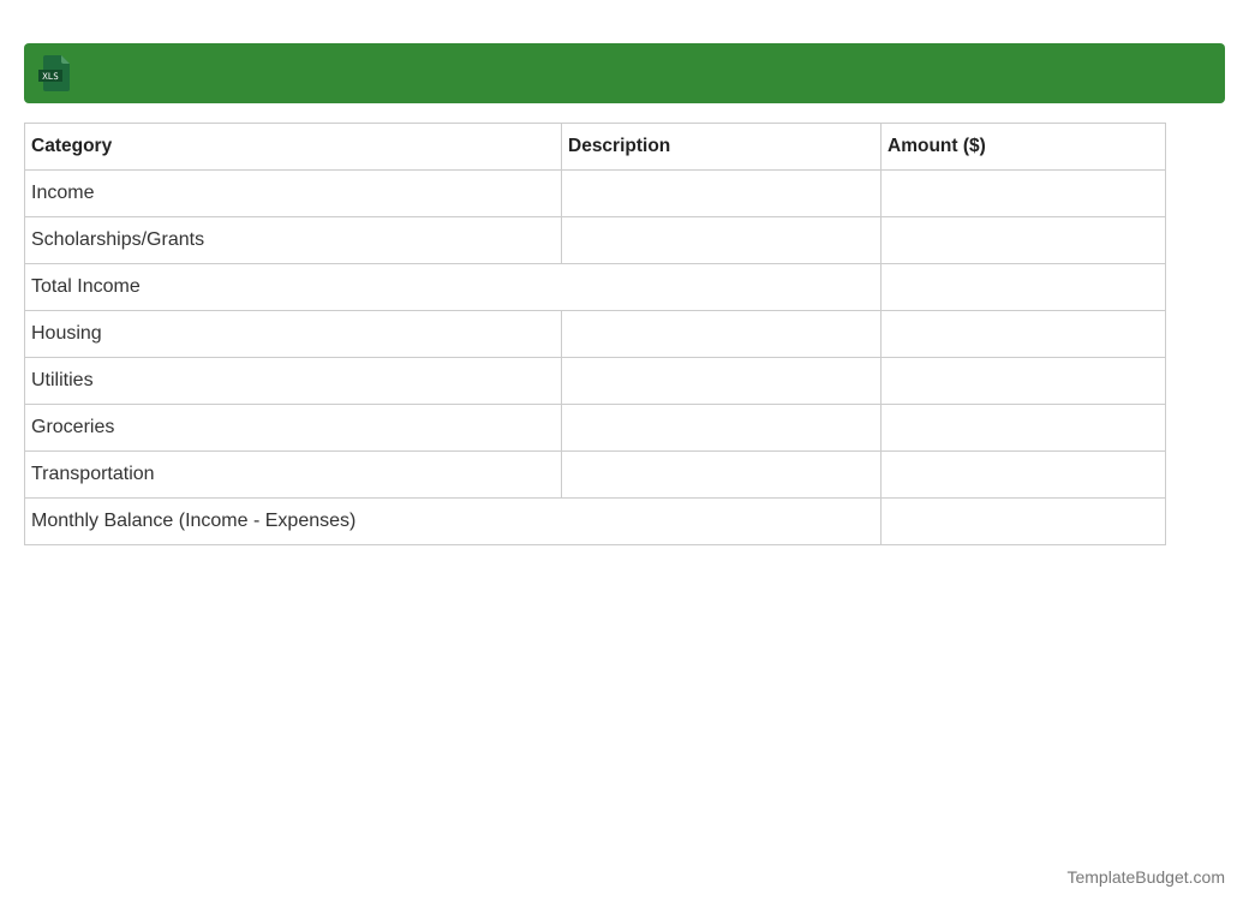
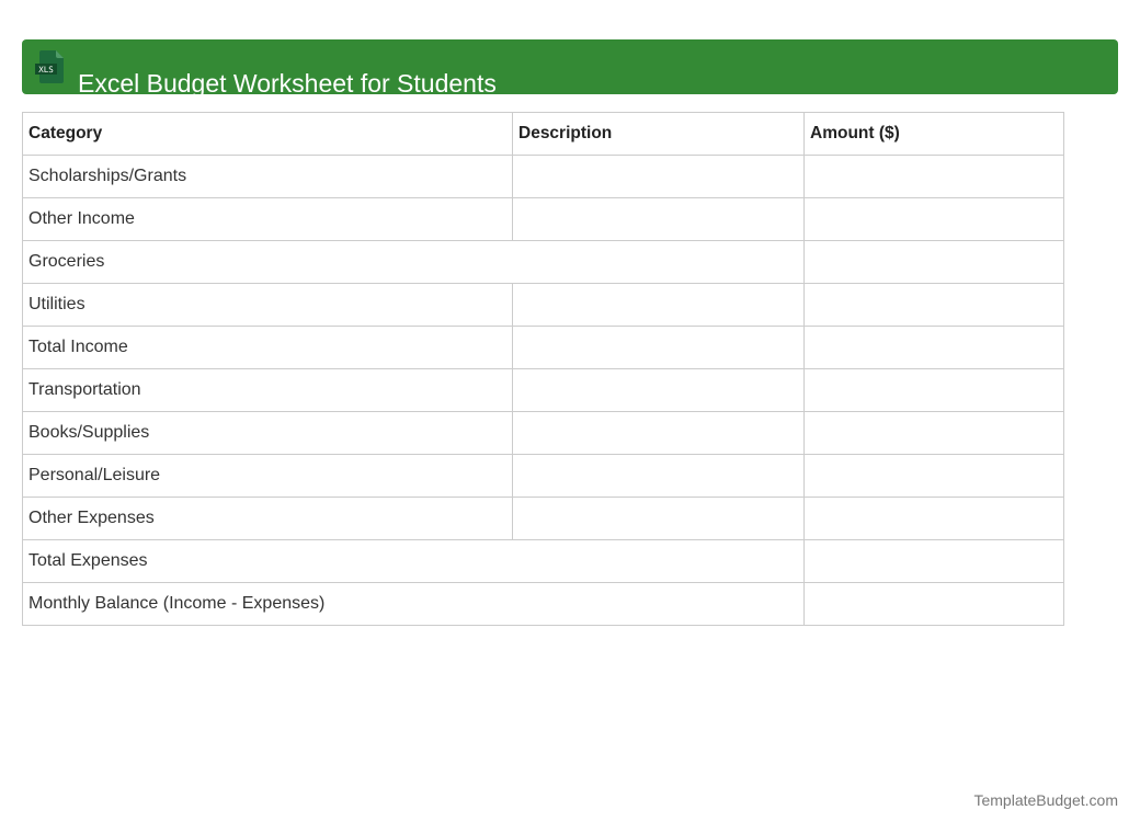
  XLS
+ Excel Budget Worksheet for Students
  Category	Description	Amount ($)
- Income
  Scholarships/Grants
+ Other Income
- Total Income
+ Groceries
- Housing
  Utilities
- Groceries
+ Total Income
  Transportation
+ Books/Supplies
+ Personal/Leisure
+ Other Expenses
+ Total Expenses
  Monthly Balance (Income - Expenses)
  TemplateBudget.com
